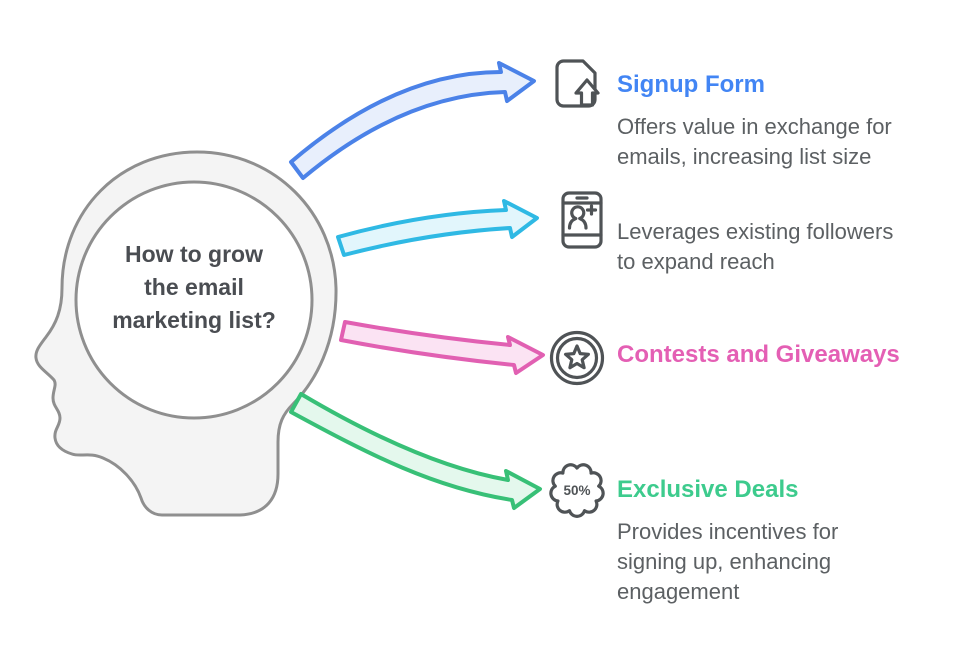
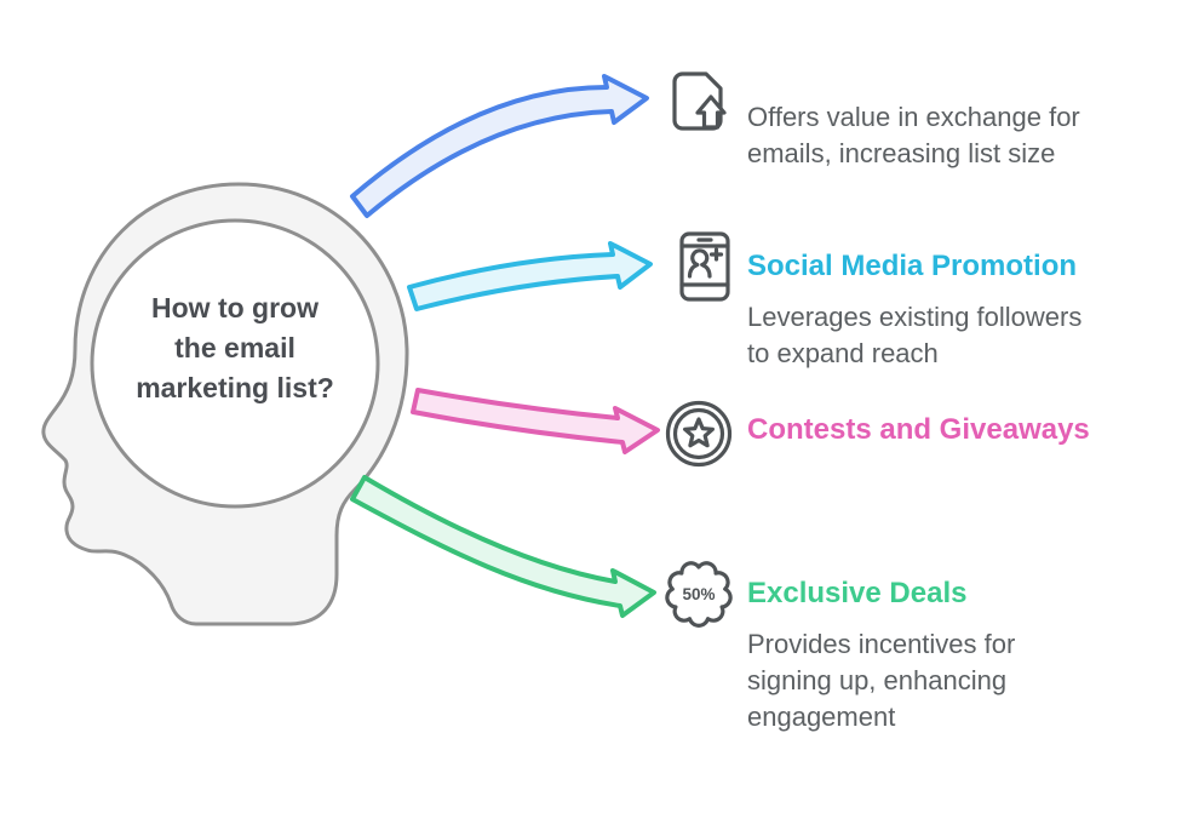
  50%
  How to grow
  the email
  marketing list?
- Signup Form
  Offers value in exchange for
  emails, increasing list size
+ Social Media Promotion
  Leverages existing followers
  to expand reach
  Contests and Giveaways
  Exclusive Deals
  Provides incentives for
  signing up, enhancing
  engagement
